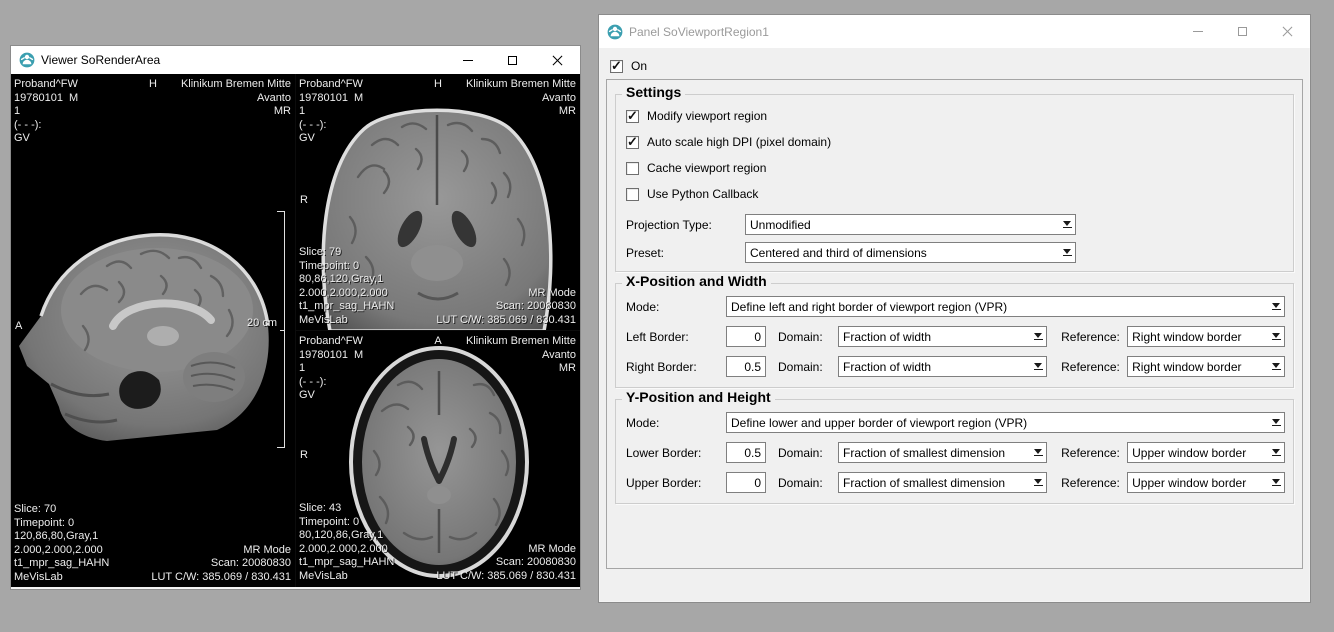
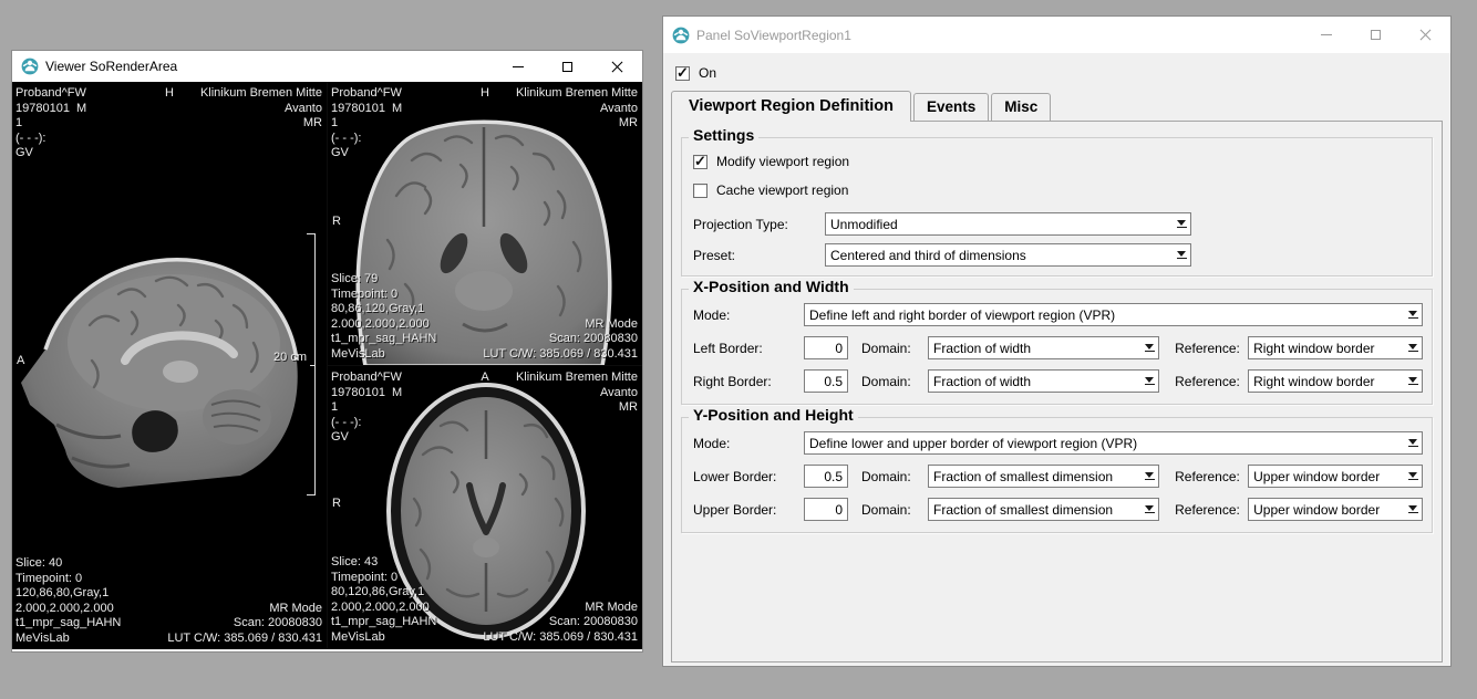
  Viewer SoRenderArea
  Proband^FW
  19780101 M
  1
  (- - -):
  GV
  H
  Klinikum Bremen Mitte
  Avanto
  MR
  A
  20 cm
- Slice: 70
+ Slice: 40
  Timepoint: 0
  120,86,80,Gray,1
  2.000,2.000,2.000
  t1_mpr_sag_HAHN
  MeVisLab
  MR Mode
  Scan: 20080830
  LUT C/W: 385.069 / 830.431
  Proband^FW
  19780101 M
  1
  (- - -):
  GV
  H
  Klinikum Bremen Mitte
  Avanto
  MR
  R
  Slice: 79
  Timepoint: 0
  80,86,120,Gray,1
  2.000,2.000,2.000
  t1_mpr_sag_HAHN
  MeVisLab
  MR Mode
  Scan: 20080830
  LUT C/W: 385.069 / 830.431
  Proband^FW
  19780101 M
  1
  (- - -):
  GV
  A
  Klinikum Bremen Mitte
  Avanto
  MR
  R
  Slice: 43
  Timepoint: 0
  80,120,86,Gray,1
  2.000,2.000,2.000
  t1_mpr_sag_HAHN
  MeVisLab
  MR Mode
  Scan: 20080830
  LUT C/W: 385.069 / 830.431
  Panel SoViewportRegion1
  On
+ Viewport Region Definition
+ Events
+ Misc
  Settings
  Modify viewport region
- Auto scale high DPI (pixel domain)
  Cache viewport region
- Use Python Callback
  Projection Type:
  Unmodified
  Preset:
  Centered and third of dimensions
  X-Position and Width
  Mode:
  Define left and right border of viewport region (VPR)
  Left Border:
  0
  Domain:
  Fraction of width
  Reference:
  Right window border
  Right Border:
  0.5
  Domain:
  Fraction of width
  Reference:
  Right window border
  Y-Position and Height
  Mode:
  Define lower and upper border of viewport region (VPR)
  Lower Border:
  0.5
  Domain:
  Fraction of smallest dimension
  Reference:
  Upper window border
  Upper Border:
  0
  Domain:
  Fraction of smallest dimension
  Reference:
  Upper window border
